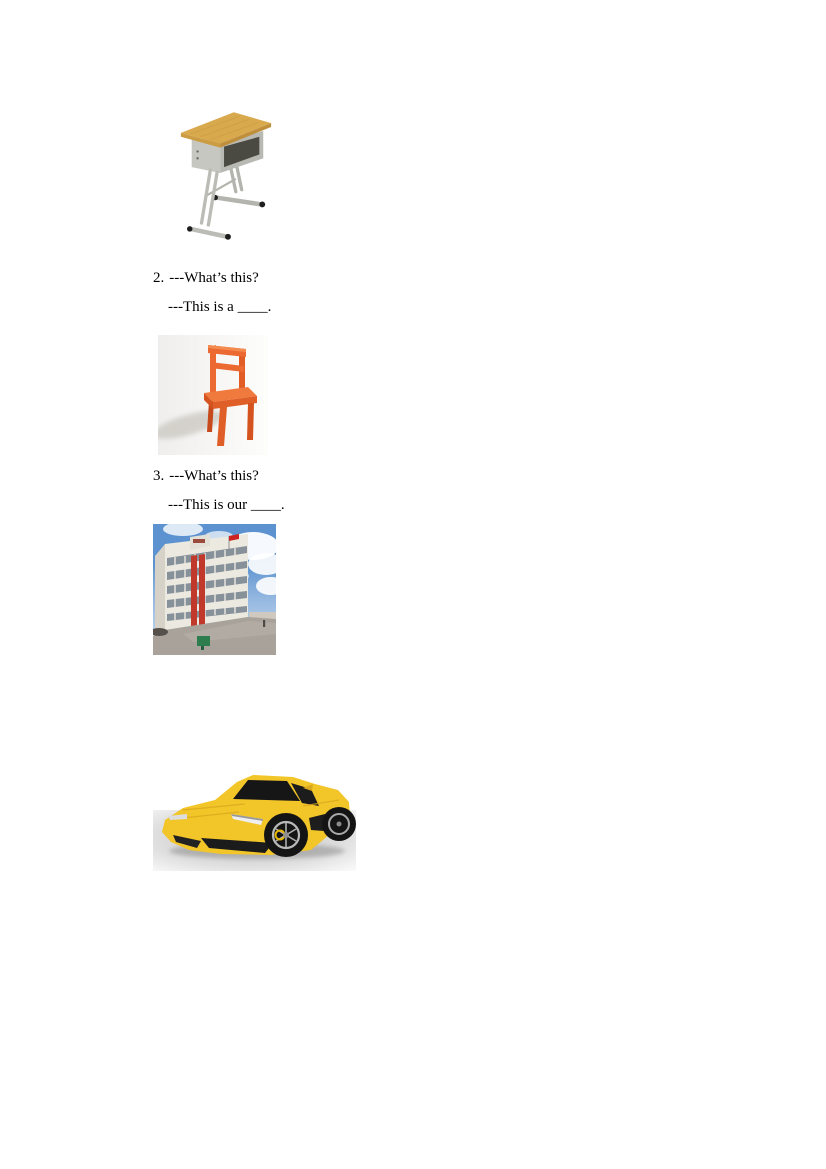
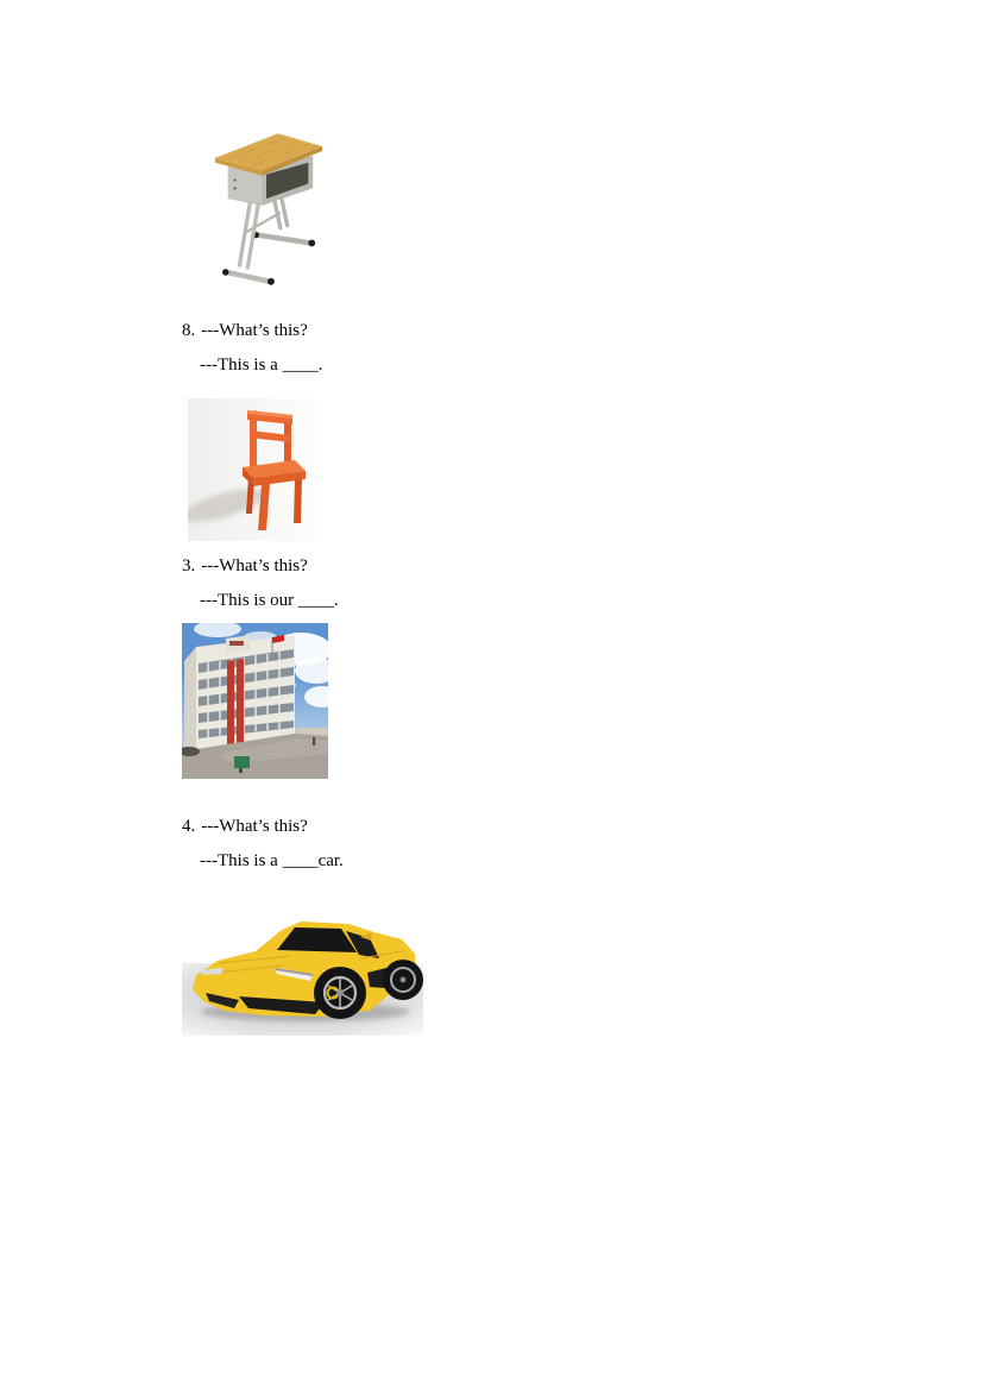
- 2. ---What’s this?
+ 8. ---What’s this?
  ---This is a ____.
  3. ---What’s this?
  ---This is our ____.
+ 4. ---What’s this?
+ ---This is a ____car.
